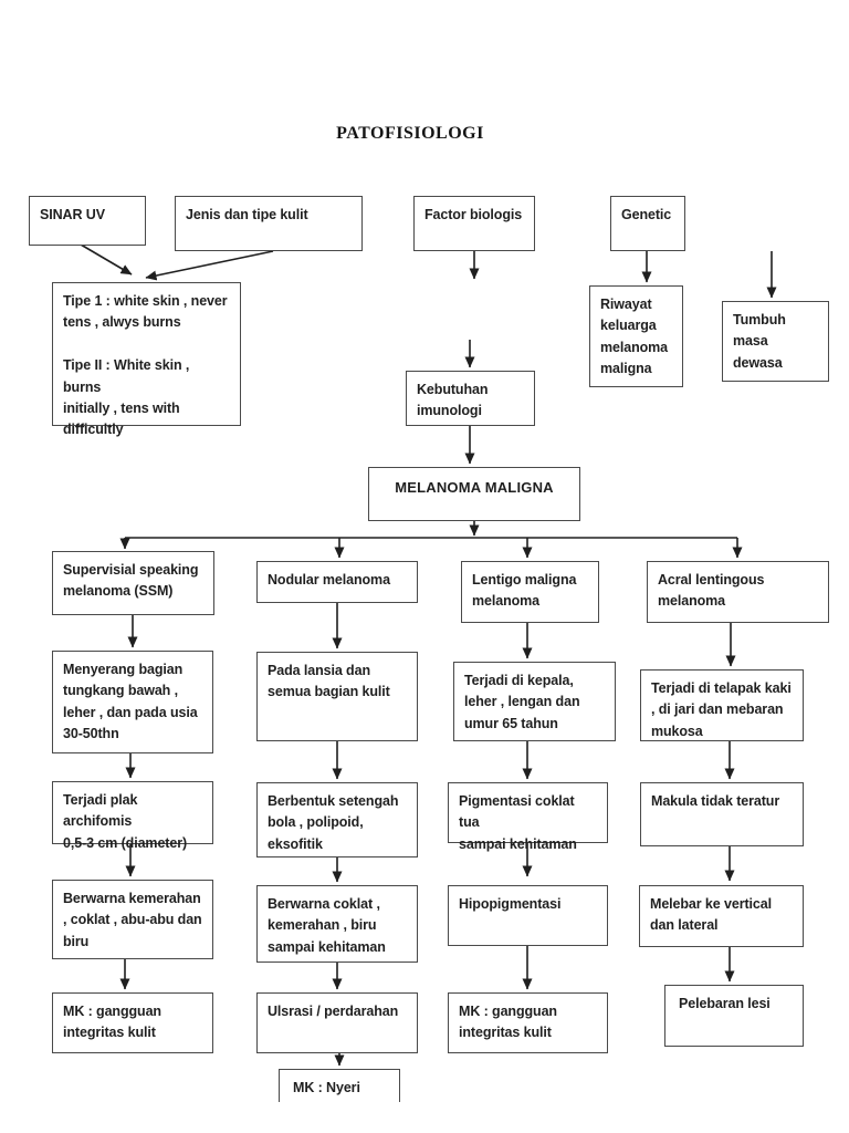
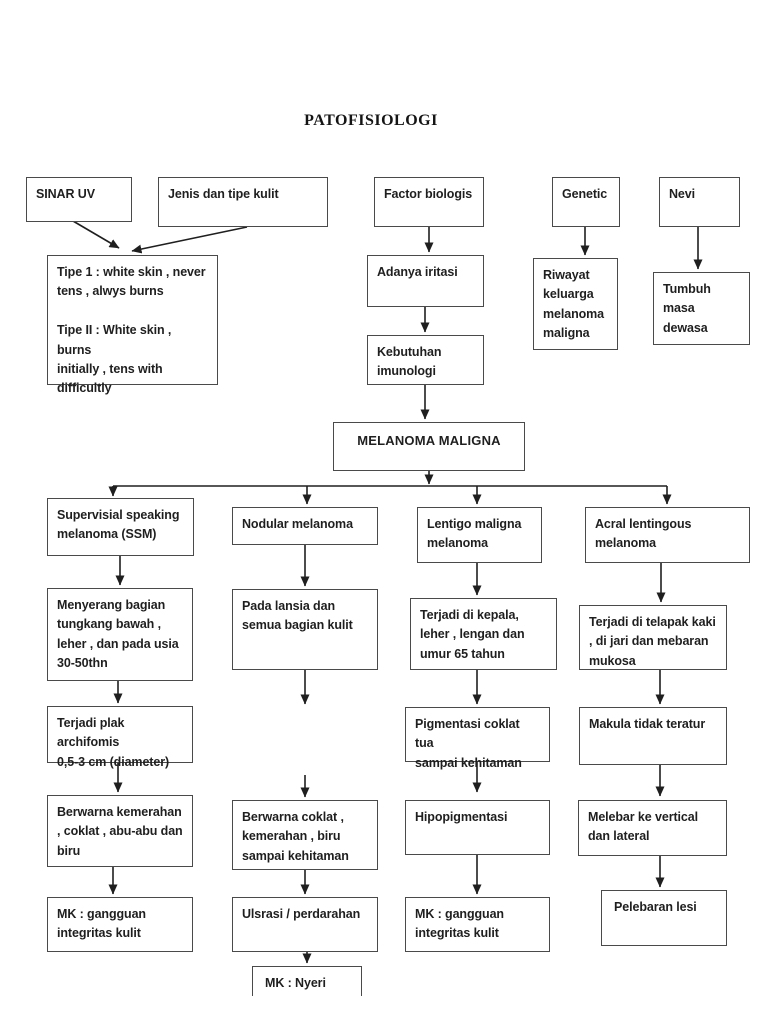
  PATOFISIOLOGI
  SINAR UV
  Jenis dan tipe kulit
  Factor biologis
  Genetic
+ Nevi
  Tipe 1 : white skin , never
  tens , alwys burns
  Tipe II : White skin , burns
  initially , tens with
  difficultly
+ Adanya iritasi
  Riwayat
  keluarga
  melanoma
  maligna
  Tumbuh masa
  dewasa
  Kebutuhan
  imunologi
  MELANOMA MALIGNA
  Supervisial speaking
  melanoma (SSM)
  Nodular melanoma
  Lentigo maligna
  melanoma
  Acral lentingous
  melanoma
  Menyerang bagian
  tungkang bawah ,
  leher , dan pada usia
  30-50thn
  Terjadi plak archifomis
  0,5-3 cm (diameter)
  Berwarna kemerahan
  , coklat , abu-abu dan
  biru
  MK : gangguan
  integritas kulit
  Pada lansia dan
  semua bagian kulit
- Berbentuk setengah
- bola , polipoid,
- eksofitik
  Berwarna coklat ,
  kemerahan , biru
  sampai kehitaman
  Ulsrasi / perdarahan
  MK : Nyeri
  Terjadi di kepala,
  leher , lengan dan
  umur 65 tahun
  Pigmentasi coklat tua
  sampai kehitaman
  Hipopigmentasi
  MK : gangguan
  integritas kulit
  Terjadi di telapak kaki
  , di jari dan mebaran
  mukosa
  Makula tidak teratur
  Melebar ke vertical
  dan lateral
  Pelebaran lesi
